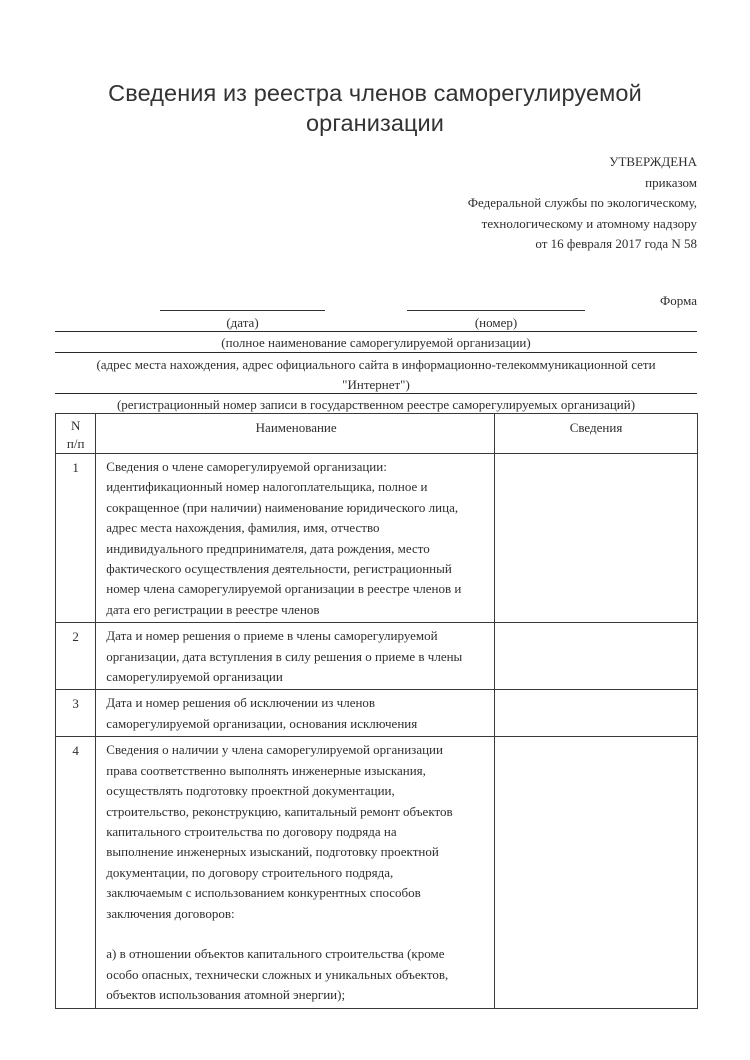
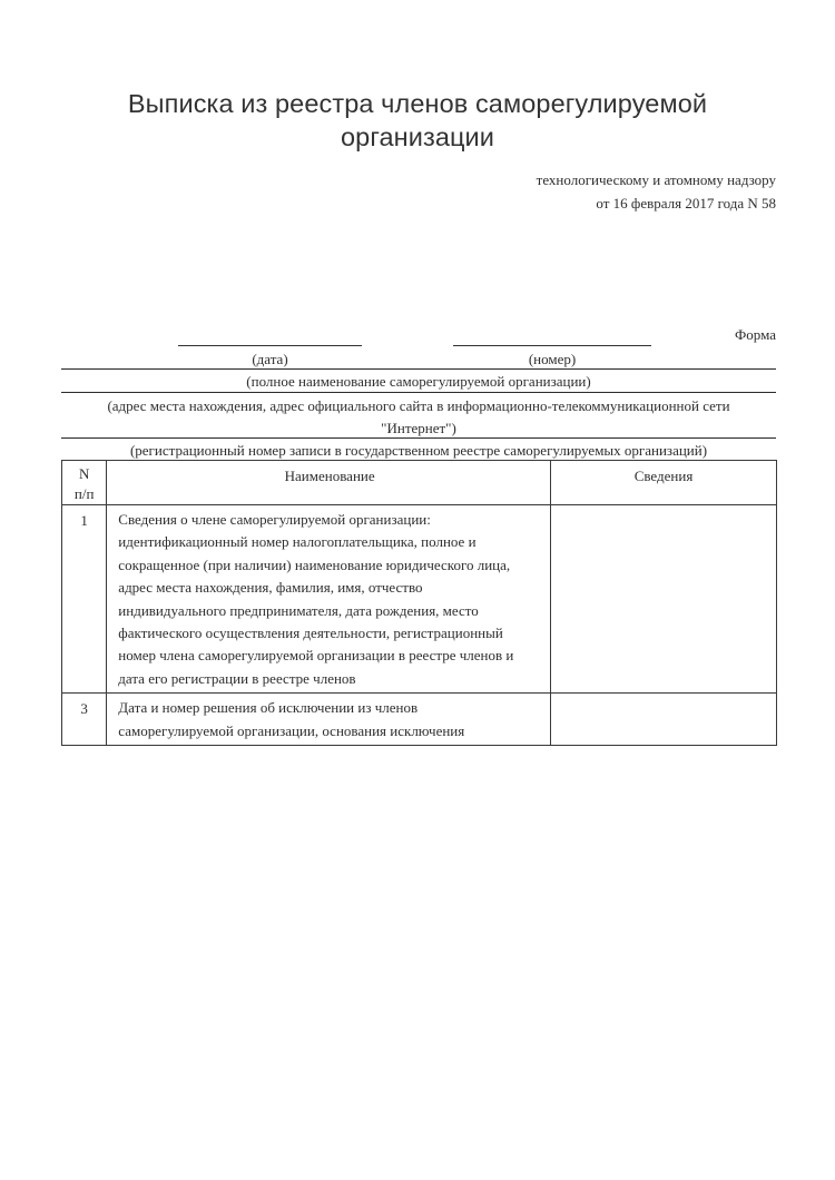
- Сведения из реестра членов саморегулируемой
+ Выписка из реестра членов саморегулируемой
  организации
- УТВЕРЖДЕНА
- приказом
- Федеральной службы по экологическому,
  технологическому и атомному надзору
  от 16 февраля 2017 года N 58
  Форма
  (дата)
  (номер)
  (полное наименование саморегулируемой организации)
  (адрес места нахождения, адрес официального сайта в информационно-телекоммуникационной сети
  "Интернет")
  (регистрационный номер записи в государственном реестре саморегулируемых организаций)
  N п/п	Наименование	Сведения
  1	Сведения о члене саморегулируемой организации: идентификационный номер налогоплательщика, полное и сокращенное (при наличии) наименование юридического лица, адрес места нахождения, фамилия, имя, отчество индивидуального предпринимателя, дата рождения, место фактического осуществления деятельности, регистрационный номер члена саморегулируемой организации в реестре членов и дата его регистрации в реестре членов
- 2	Дата и номер решения о приеме в члены саморегулируемой организации, дата вступления в силу решения о приеме в члены саморегулируемой организации
  3	Дата и номер решения об исключении из членов саморегулируемой организации, основания исключения
- 4	Сведения о наличии у члена саморегулируемой организации права соответственно выполнять инженерные изыскания, осуществлять подготовку проектной документации, строительство, реконструкцию, капитальный ремонт объектов капитального строительства по договору подряда на выполнение инженерных изысканий, подготовку проектной документации, по договору строительного подряда, заключаемым с использованием конкурентных способов заключения договоров: а) в отношении объектов капитального строительства (кроме особо опасных, технически сложных и уникальных объектов, объектов использования атомной энергии);
